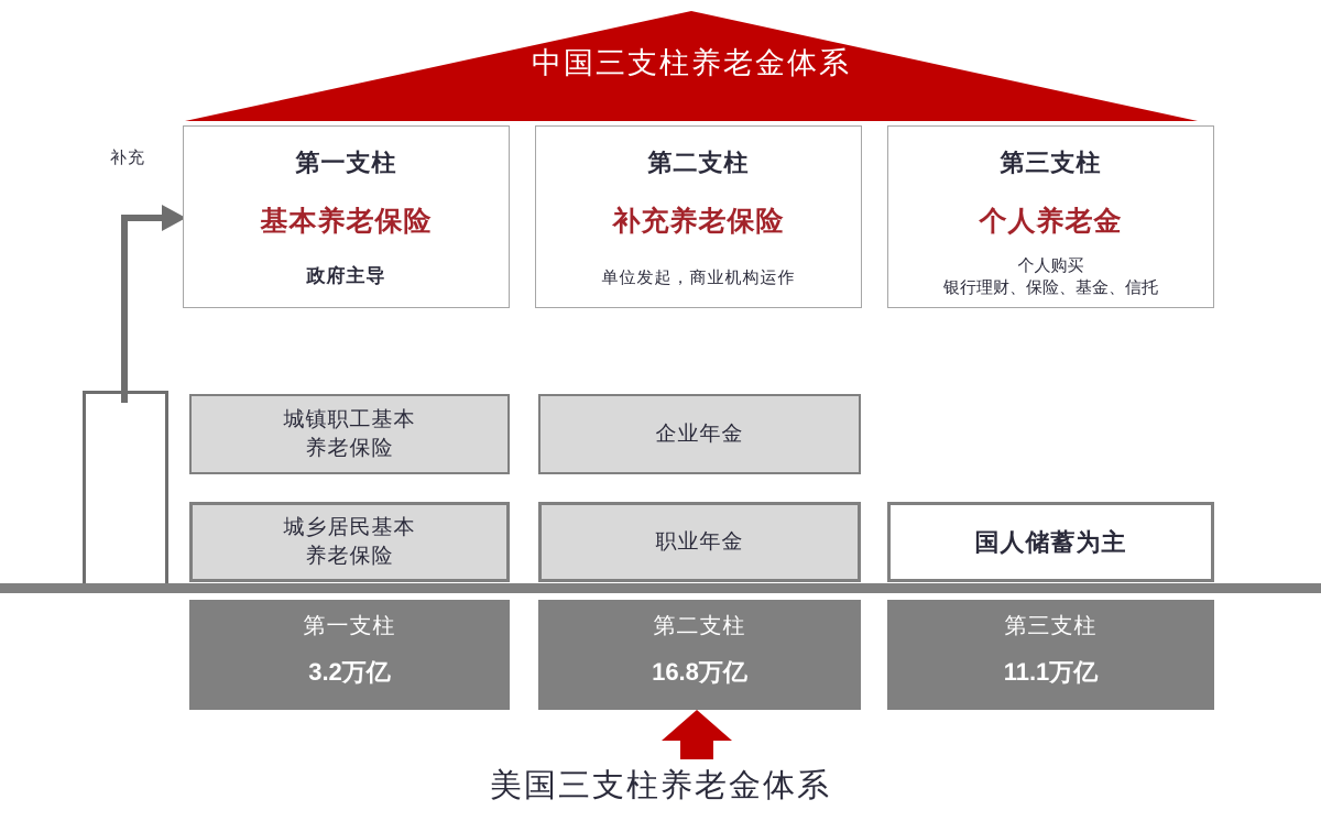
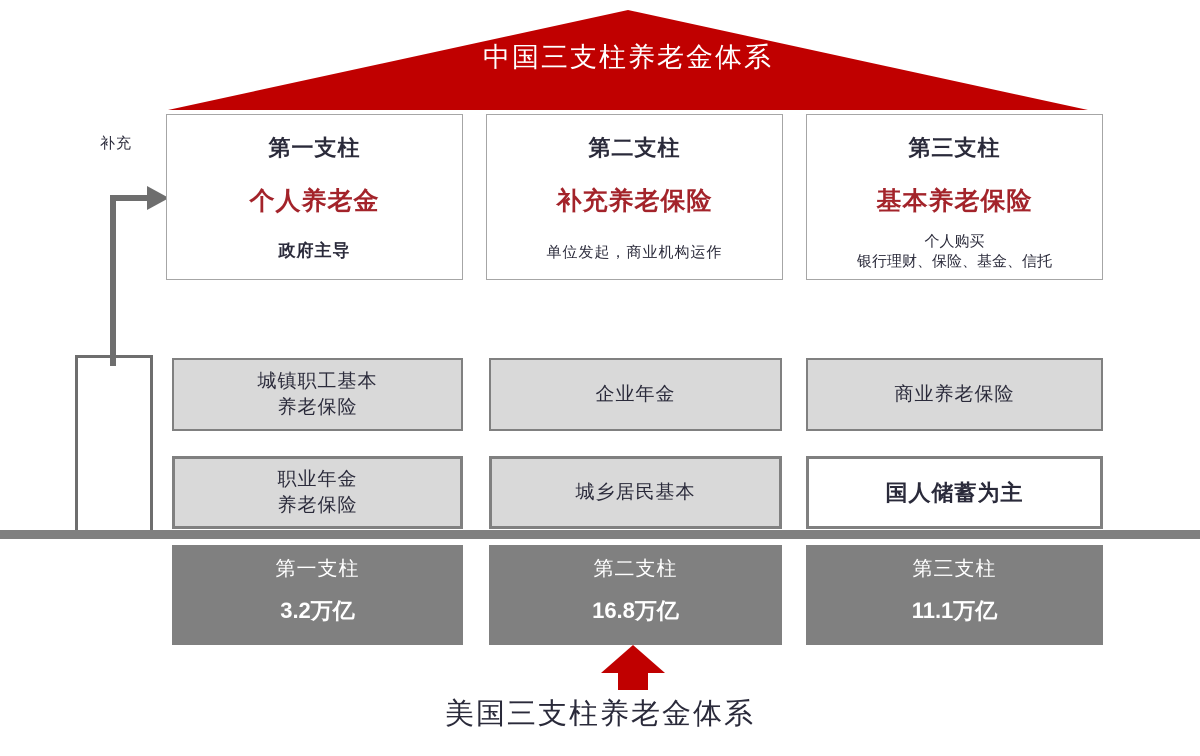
  中国三支柱养老金体系
  补充
  第一支柱
- 基本养老保险
+ 个人养老金
  政府主导
  第二支柱
  补充养老保险
  单位发起，商业机构运作
  第三支柱
- 个人养老金
+ 基本养老保险
  个人购买
  银行理财、保险、基金、信托
  城镇职工基本
  养老保险
  企业年金
+ 商业养老保险
- 城乡居民基本
+ 职业年金
  养老保险
- 职业年金
+ 城乡居民基本
  国人储蓄为主
  第一支柱
  3.2万亿
  第二支柱
  16.8万亿
  第三支柱
  11.1万亿
  美国三支柱养老金体系
